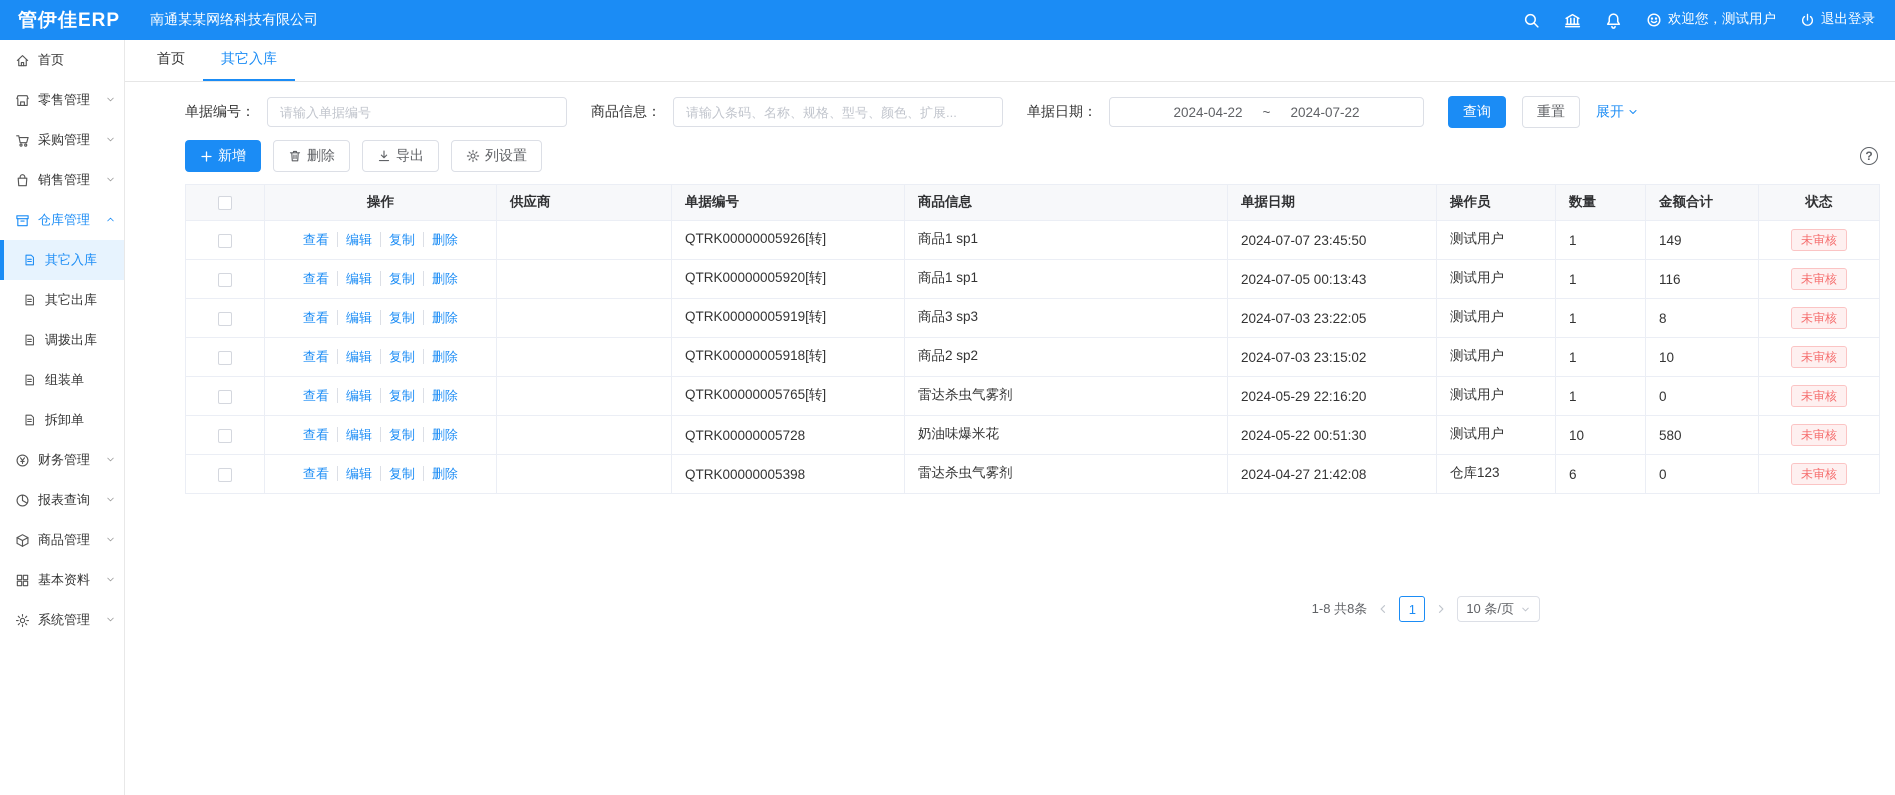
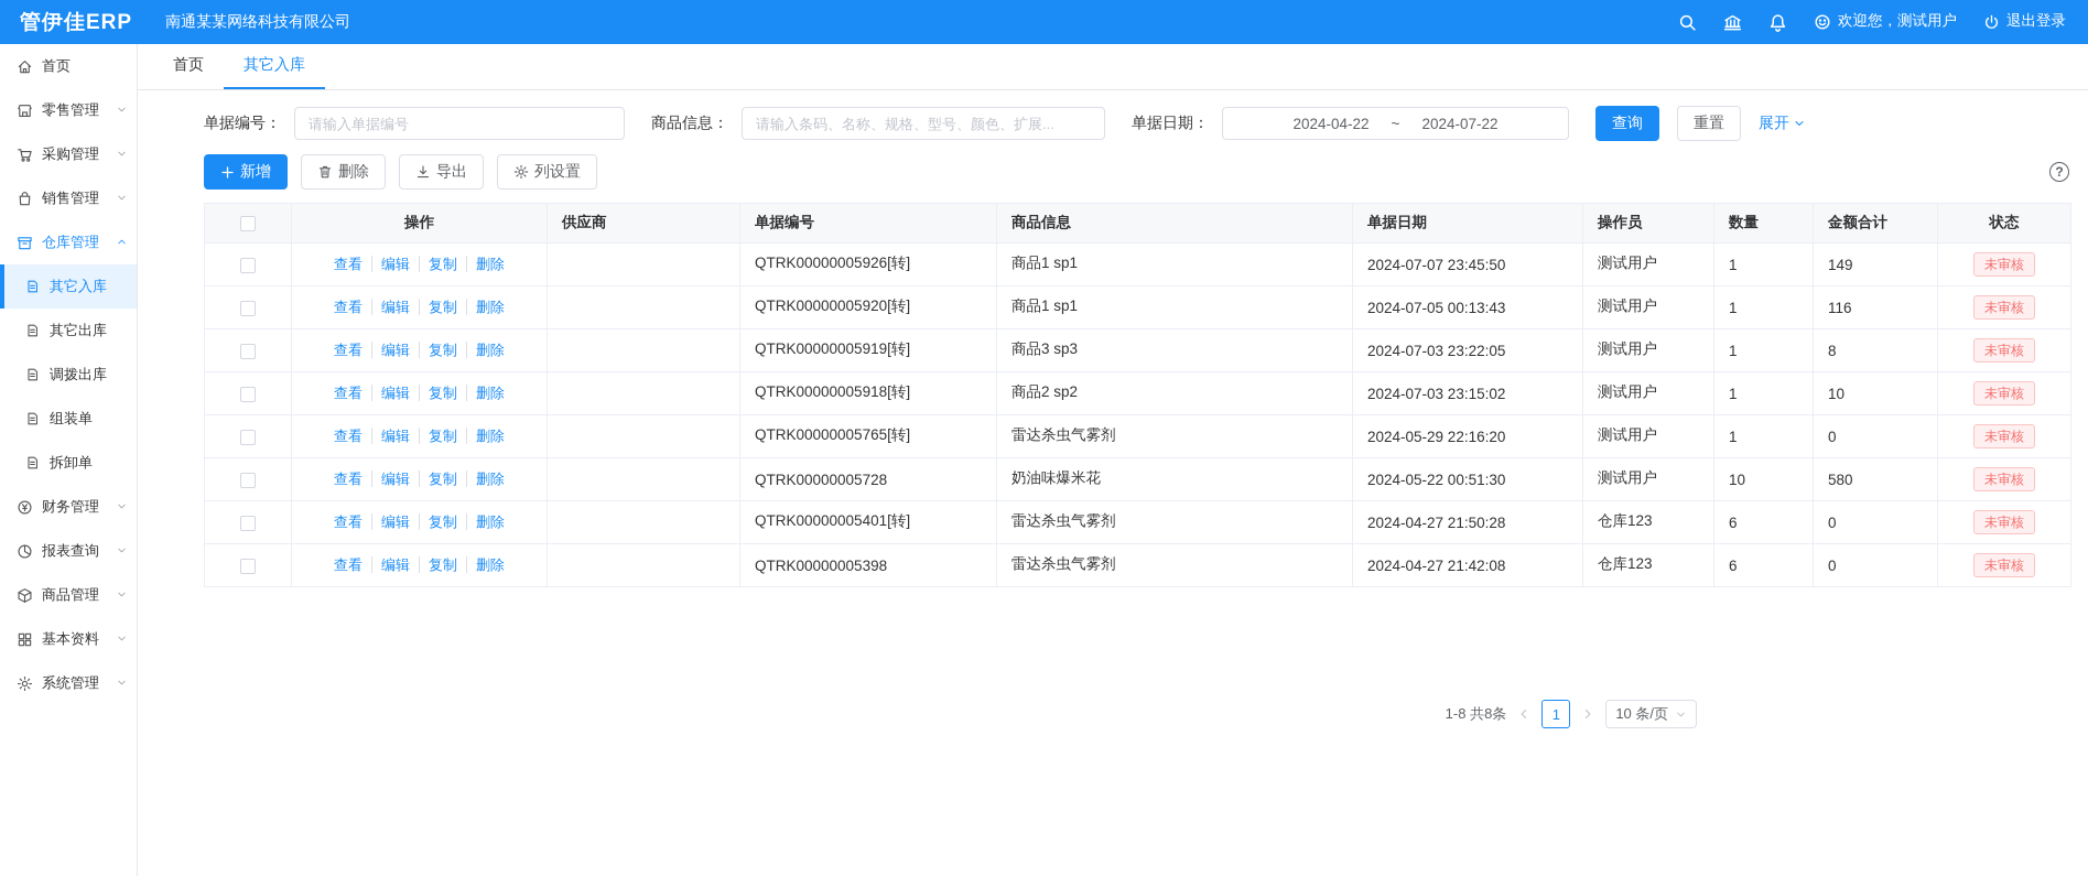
  管伊佳ERP
  南通某某网络科技有限公司
  欢迎您，测试用户
  退出登录
  首页
  零售管理
  采购管理
  销售管理
  仓库管理
  其它入库
  其它出库
  调拨出库
  组装单
  拆卸单
  财务管理
  报表查询
  商品管理
  基本资料
  系统管理
  首页
  其它入库
  单据编号：
  请输入单据编号
  商品信息：
  请输入条码、名称、规格、型号、颜色、扩展...
  单据日期：
  2024-04-22
  ~
  2024-07-22
  查询
  重置
  展开
  新增
  删除
  导出
  列设置
  ?
  	操作	供应商	单据编号	商品信息	单据日期	操作员	数量	金额合计	状态
  	查看 编辑 复制 删除		QTRK00000005926[转]	商品1 sp1	2024-07-07 23:45:50	测试用户	1	149	未审核
  	查看 编辑 复制 删除		QTRK00000005920[转]	商品1 sp1	2024-07-05 00:13:43	测试用户	1	116	未审核
  	查看 编辑 复制 删除		QTRK00000005919[转]	商品3 sp3	2024-07-03 23:22:05	测试用户	1	8	未审核
  	查看 编辑 复制 删除		QTRK00000005918[转]	商品2 sp2	2024-07-03 23:15:02	测试用户	1	10	未审核
  	查看 编辑 复制 删除		QTRK00000005765[转]	雷达杀虫气雾剂	2024-05-29 22:16:20	测试用户	1	0	未审核
  	查看 编辑 复制 删除		QTRK00000005728	奶油味爆米花	2024-05-22 00:51:30	测试用户	10	580	未审核
+ 	查看 编辑 复制 删除		QTRK00000005401[转]	雷达杀虫气雾剂	2024-04-27 21:50:28	仓库123	6	0	未审核
  	查看 编辑 复制 删除		QTRK00000005398	雷达杀虫气雾剂	2024-04-27 21:42:08	仓库123	6	0	未审核
  1-8 共8条
  1
  10 条/页
